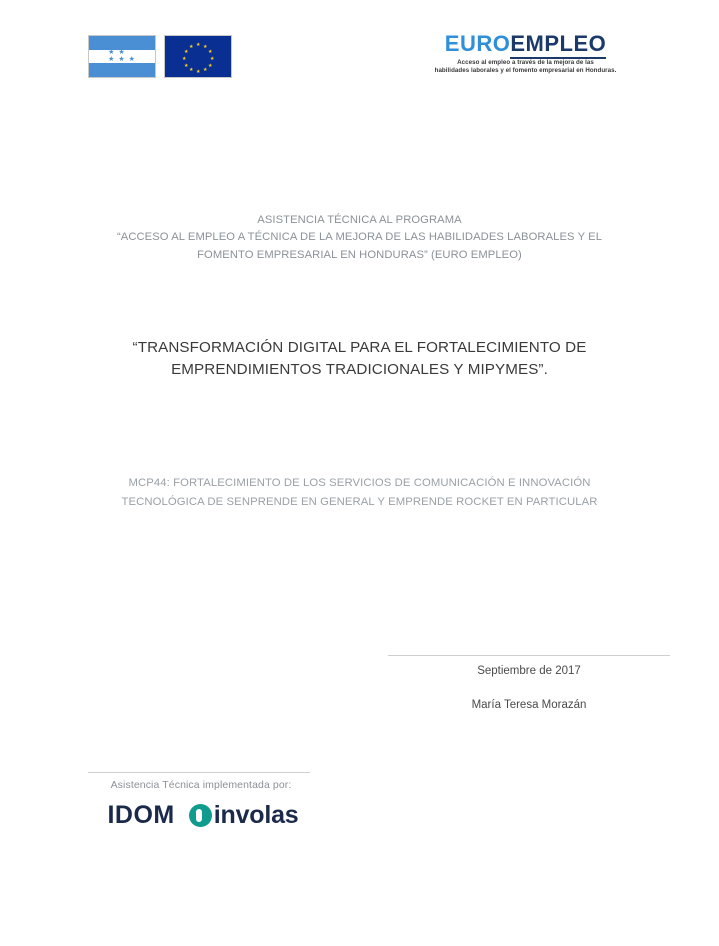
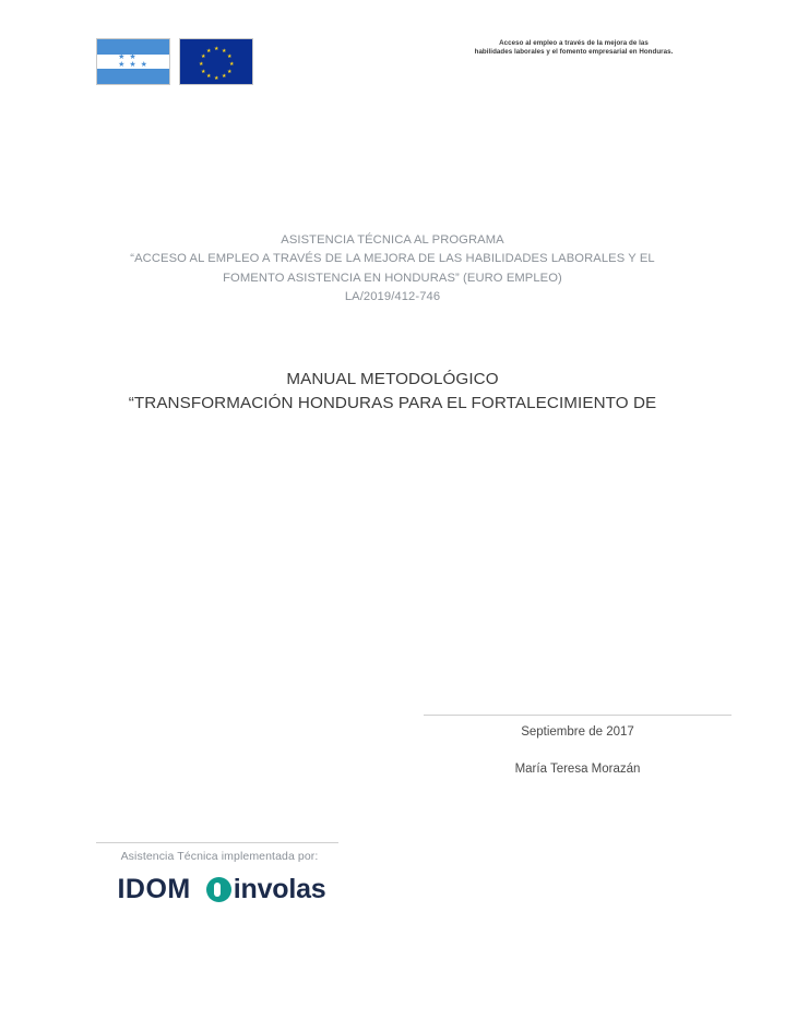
- EUROEMPLEO
  ASISTENCIA TÉCNICA AL PROGRAMA
- “ACCESO AL EMPLEO A TÉCNICA DE LA MEJORA DE LAS HABILIDADES LABORALES Y EL
+ “ACCESO AL EMPLEO A TRAVÉS DE LA MEJORA DE LAS HABILIDADES LABORALES Y EL
- FOMENTO EMPRESARIAL EN HONDURAS” (EURO EMPLEO)
+ FOMENTO ASISTENCIA EN HONDURAS” (EURO EMPLEO)
+ LA/2019/412-746
+ MANUAL METODOLÓGICO
- “TRANSFORMACIÓN DIGITAL PARA EL FORTALECIMIENTO DE
+ “TRANSFORMACIÓN HONDURAS PARA EL FORTALECIMIENTO DE
- EMPRENDIMIENTOS TRADICIONALES Y MIPYMES”.
- MCP44: FORTALECIMIENTO DE LOS SERVICIOS DE COMUNICACIÓN E INNOVACIÓN
- TECNOLÓGICA DE SENPRENDE EN GENERAL Y EMPRENDE ROCKET EN PARTICULAR
  Septiembre de 2017
  María Teresa Morazán
  Asistencia Técnica implementada por:
  IDOM
  involas
